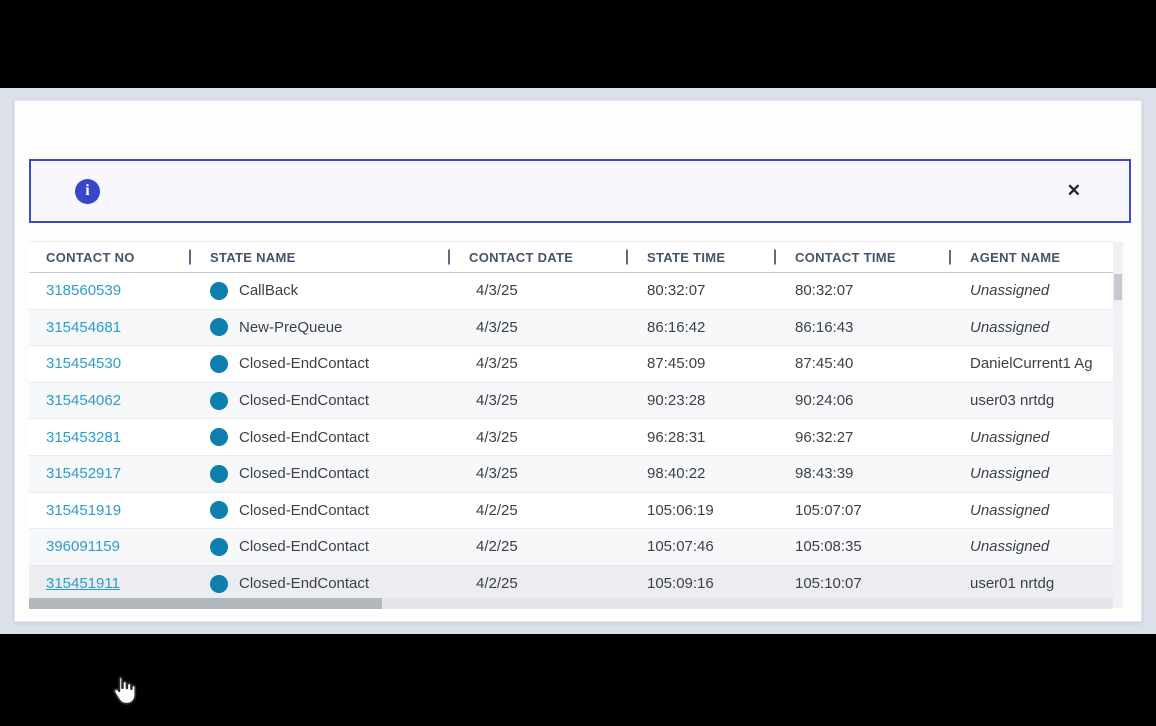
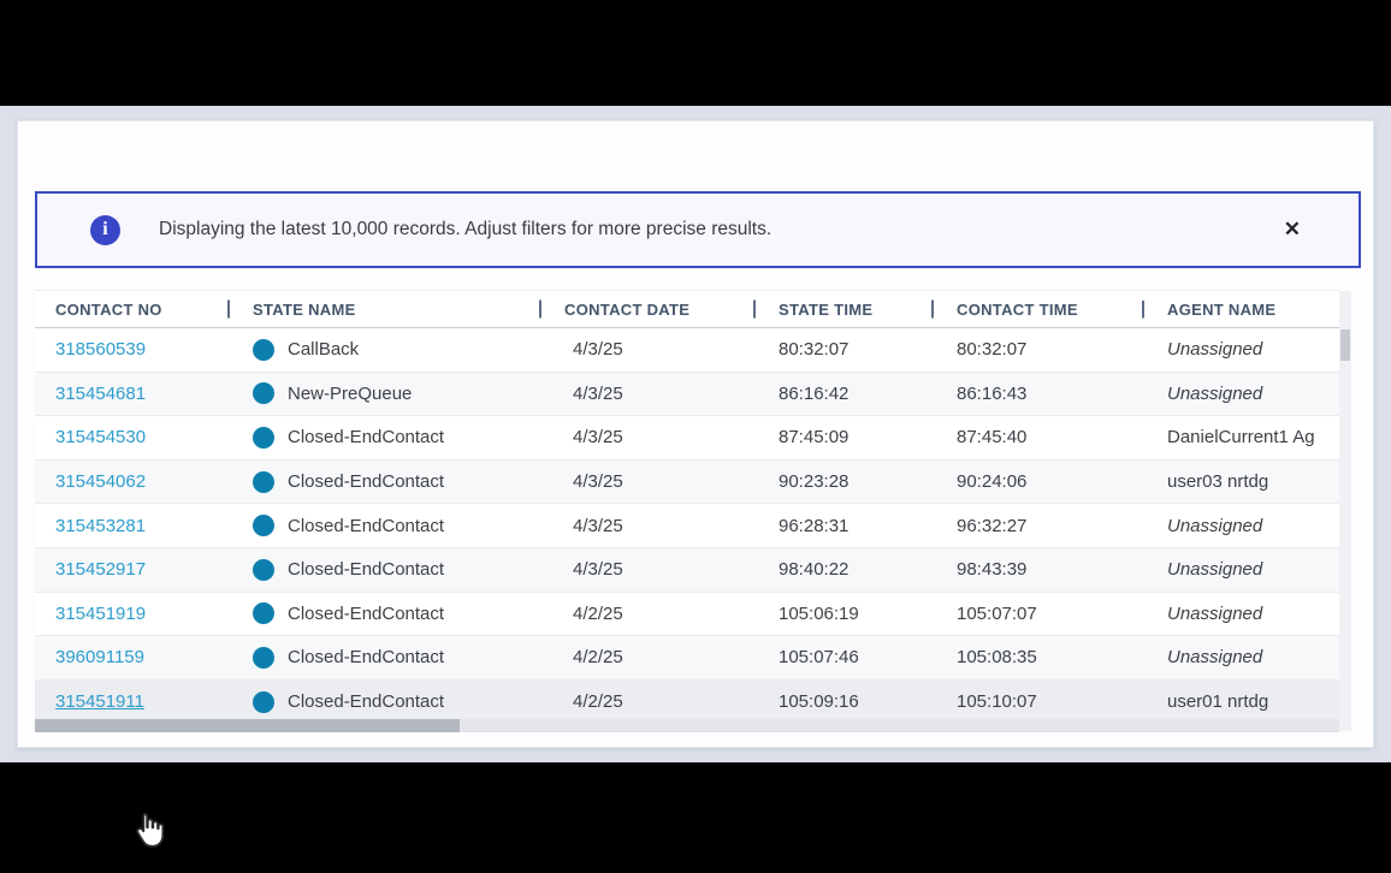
  i
+ Displaying the latest 10,000 records. Adjust filters for more precise results.
  ✕
  CONTACT NO
  STATE NAME
  CONTACT DATE
  STATE TIME
  CONTACT TIME
  AGENT NAME
  318560539
  CallBack
  4/3/25
  80:32:07
  80:32:07
  Unassigned
  315454681
  New-PreQueue
  4/3/25
  86:16:42
  86:16:43
  Unassigned
  315454530
  Closed-EndContact
  4/3/25
  87:45:09
  87:45:40
  DanielCurrent1 Ag
  315454062
  Closed-EndContact
  4/3/25
  90:23:28
  90:24:06
  user03 nrtdg
  315453281
  Closed-EndContact
  4/3/25
  96:28:31
  96:32:27
  Unassigned
  315452917
  Closed-EndContact
  4/3/25
  98:40:22
  98:43:39
  Unassigned
  315451919
  Closed-EndContact
  4/2/25
  105:06:19
  105:07:07
  Unassigned
  396091159
  Closed-EndContact
  4/2/25
  105:07:46
  105:08:35
  Unassigned
  315451911
  Closed-EndContact
  4/2/25
  105:09:16
  105:10:07
  user01 nrtdg
